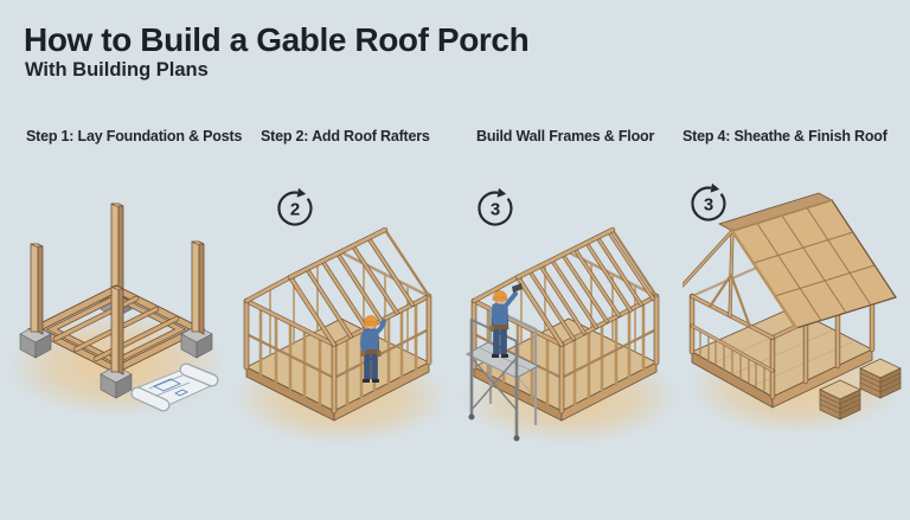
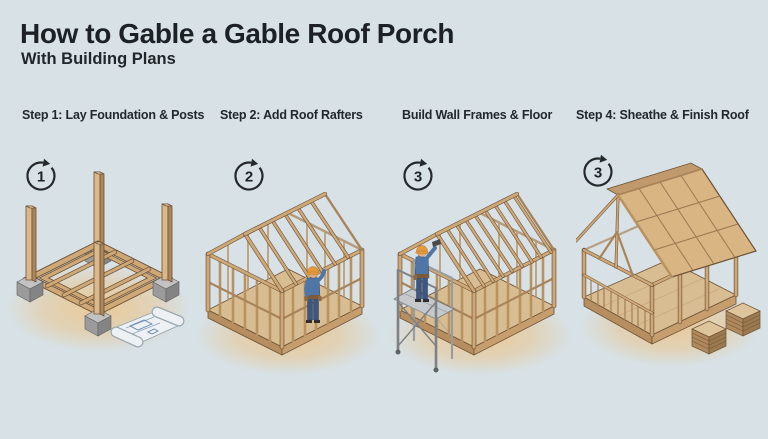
- How to Build a Gable Roof Porch
+ How to Gable a Gable Roof Porch
  With Building Plans
  Step 1: Lay Foundation & Posts
+ 1
  Step 2: Add Roof Rafters
  2
  Build Wall Frames & Floor
  3
  Step 4: Sheathe & Finish Roof
  3
